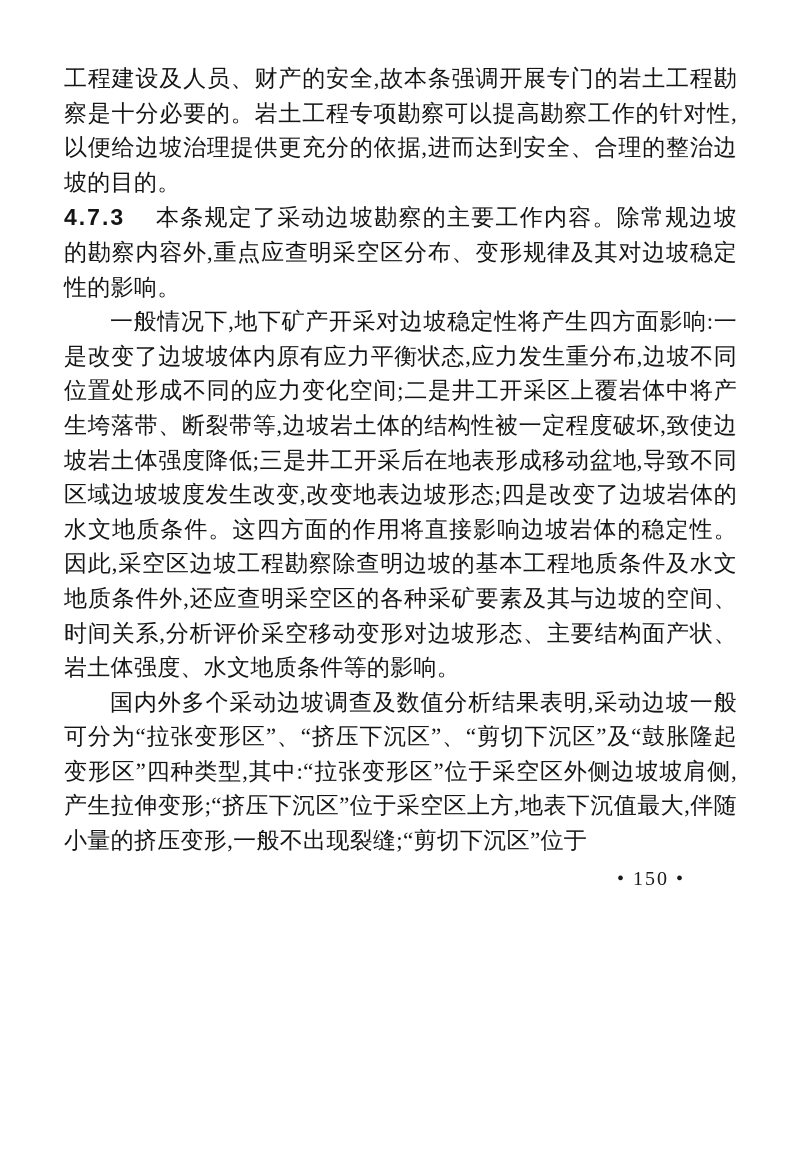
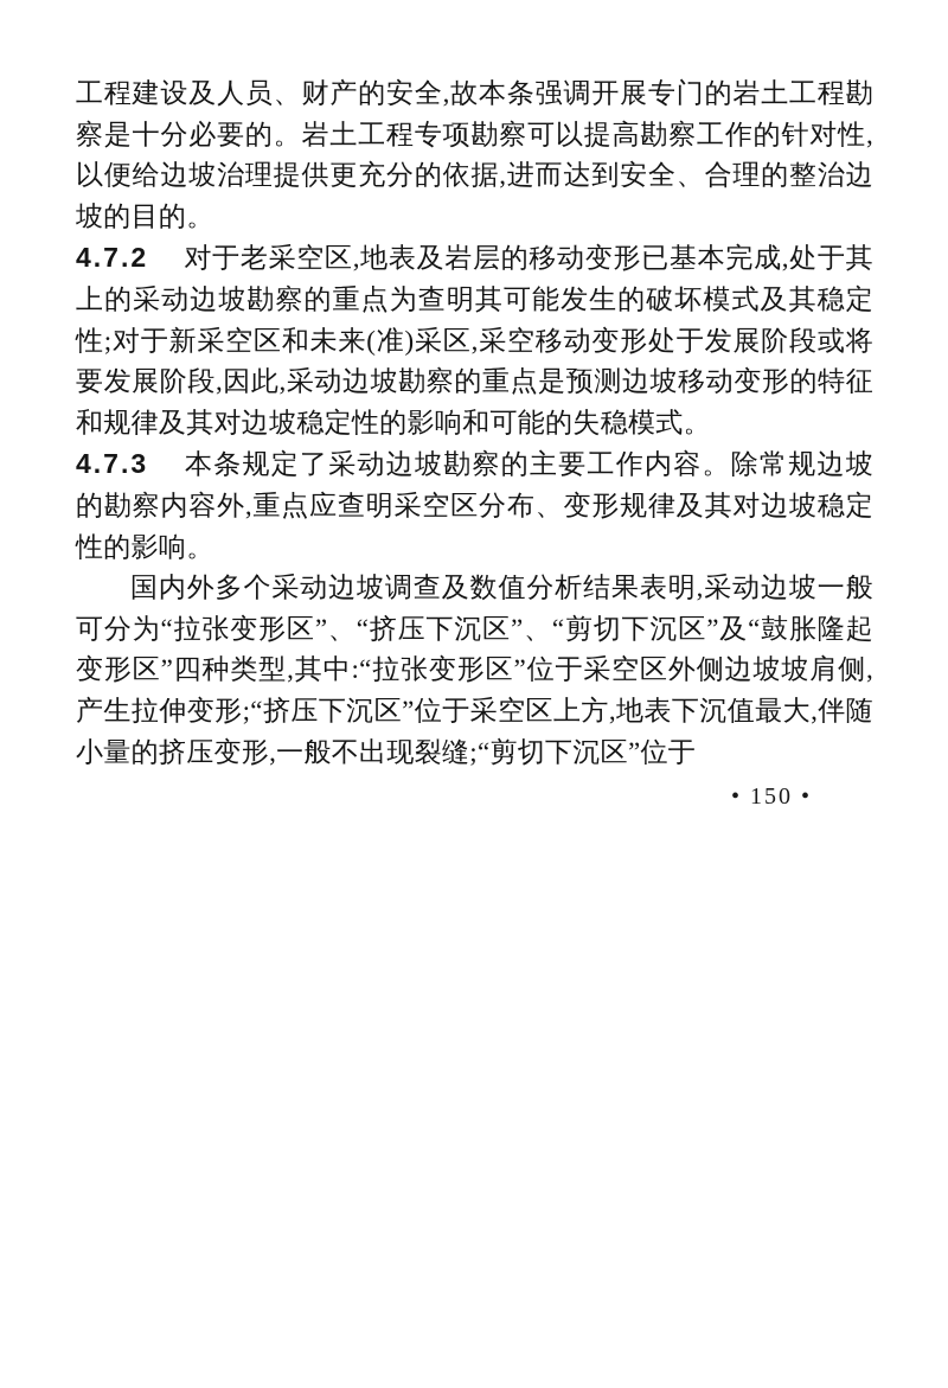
  工程建设及人员、财产的安全,故本条强调开展专门的岩土工程勘察是十分必要的。岩土工程专项勘察可以提高勘察工作的针对性,以便给边坡治理提供更充分的依据,进而达到安全、合理的整治边坡的目的。
+ 4.7.2 对于老采空区,地表及岩层的移动变形已基本完成,处于其上的采动边坡勘察的重点为查明其可能发生的破坏模式及其稳定性;对于新采空区和未来(准)采区,采空移动变形处于发展阶段或将要发展阶段,因此,采动边坡勘察的重点是预测边坡移动变形的特征和规律及其对边坡稳定性的影响和可能的失稳模式。
  4.7.3 本条规定了采动边坡勘察的主要工作内容。除常规边坡的勘察内容外,重点应查明采空区分布、变形规律及其对边坡稳定性的影响。
- 一般情况下,地下矿产开采对边坡稳定性将产生四方面影响:一是改变了边坡坡体内原有应力平衡状态,应力发生重分布,边坡不同位置处形成不同的应力变化空间;二是井工开采区上覆岩体中将产生垮落带、断裂带等,边坡岩土体的结构性被一定程度破坏,致使边坡岩土体强度降低;三是井工开采后在地表形成移动盆地,导致不同区域边坡坡度发生改变,改变地表边坡形态;四是改变了边坡岩体的水文地质条件。这四方面的作用将直接影响边坡岩体的稳定性。因此,采空区边坡工程勘察除查明边坡的基本工程地质条件及水文地质条件外,还应查明采空区的各种采矿要素及其与边坡的空间、时间关系,分析评价采空移动变形对边坡形态、主要结构面产状、岩土体强度、水文地质条件等的影响。
  国内外多个采动边坡调查及数值分析结果表明,采动边坡一般可分为“拉张变形区”、“挤压下沉区”、“剪切下沉区”及“鼓胀隆起变形区”四种类型,其中:“拉张变形区”位于采空区外侧边坡坡肩侧,产生拉伸变形;“挤压下沉区”位于采空区上方,地表下沉值最大,伴随小量的挤压变形,一般不出现裂缝;“剪切下沉区”位于
  • 150 •
